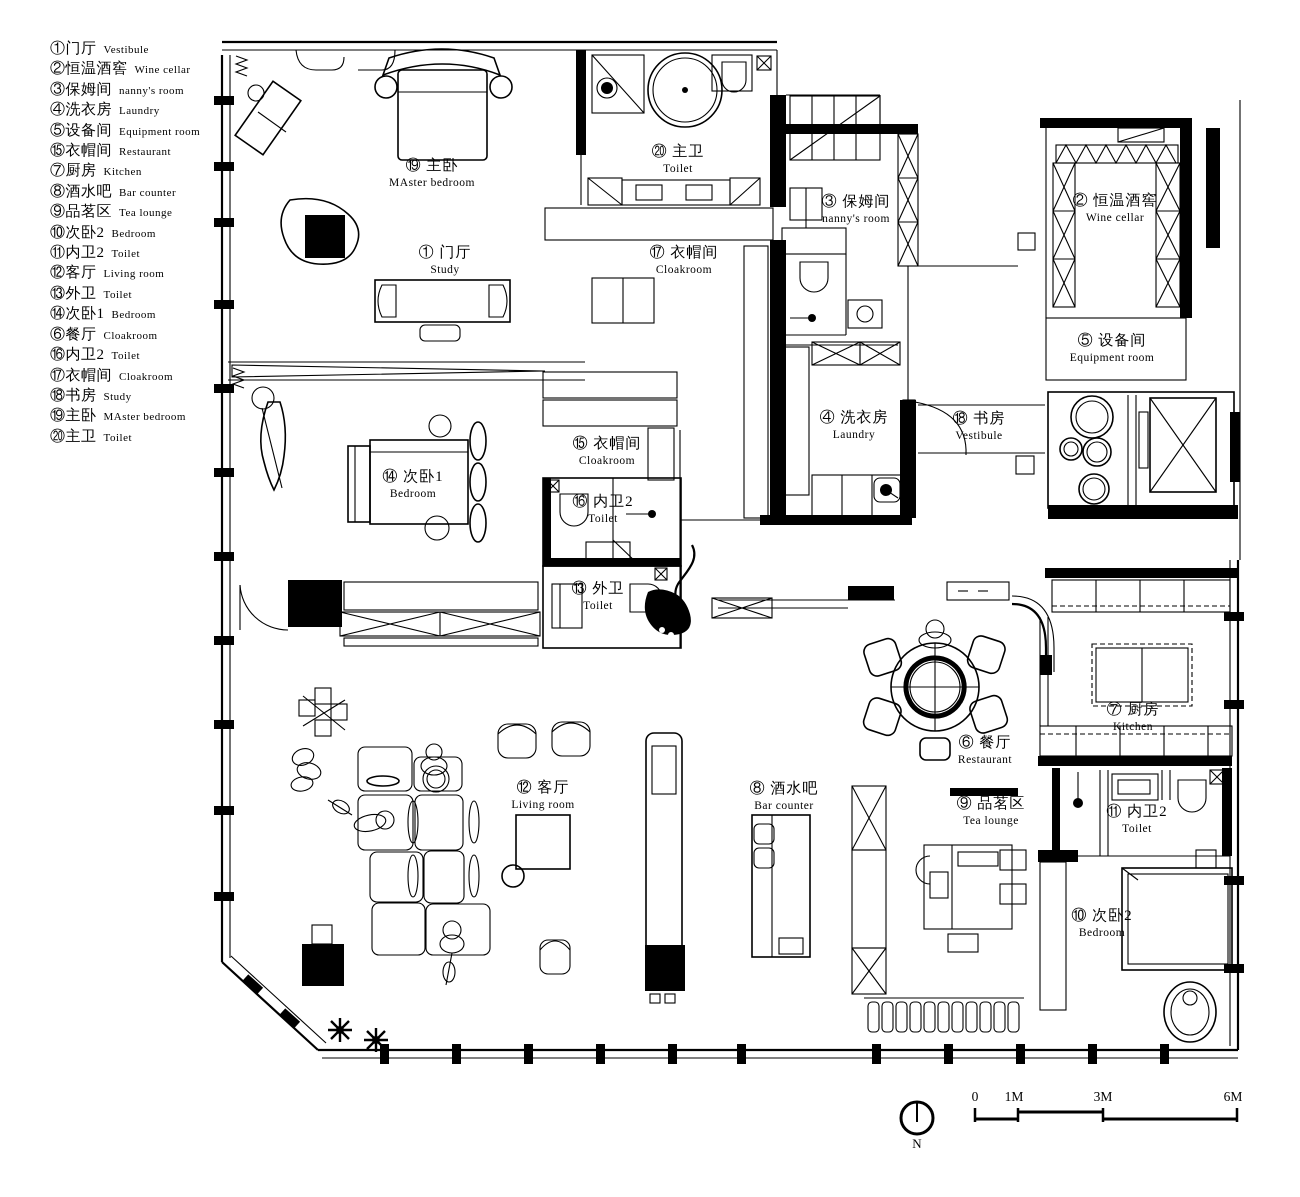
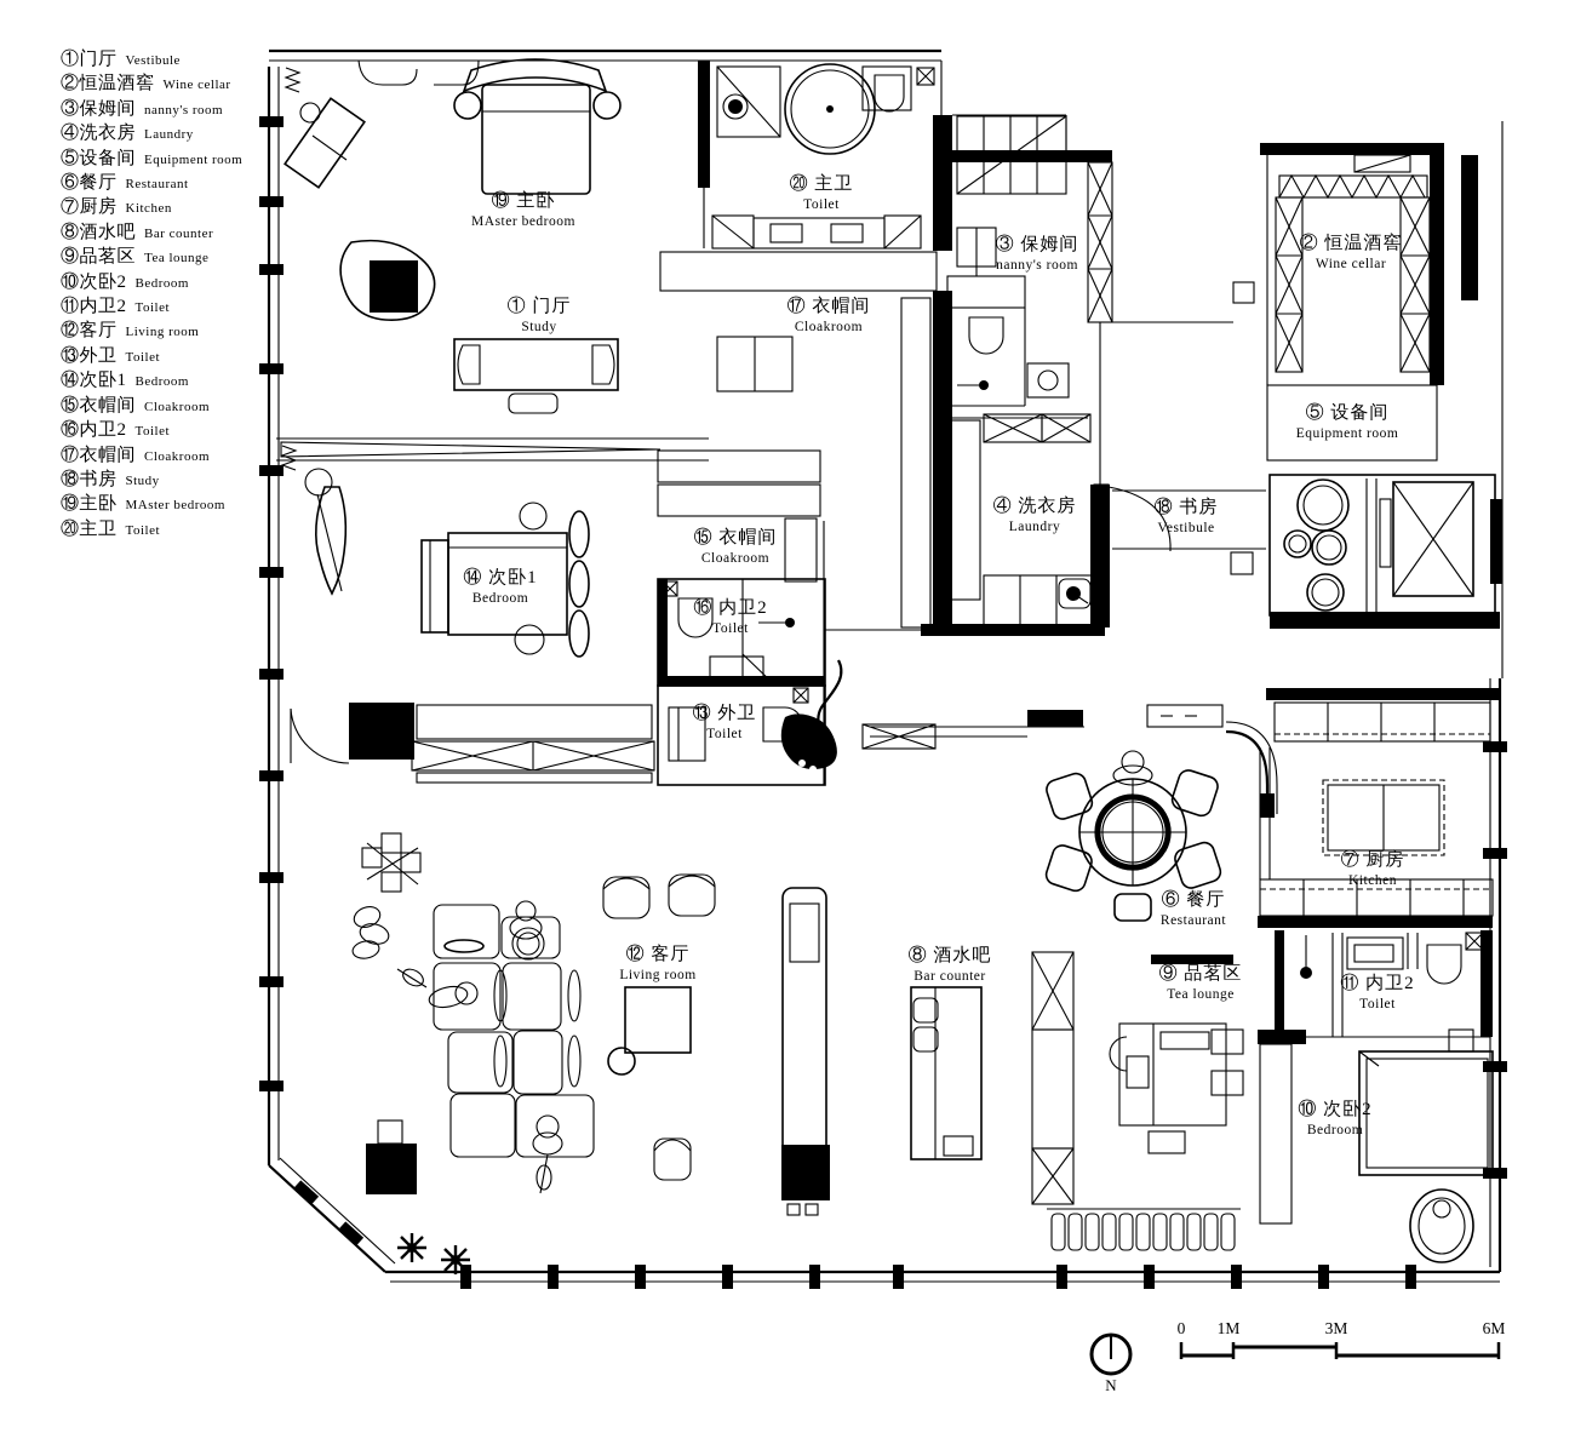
  0
  1M
  3M
  6M
  ①门厅
  Vestibule
  ②恒温酒窖
  Wine cellar
  ③保姆间
  nanny's room
  ④洗衣房
  Laundry
  ⑤设备间
  Equipment room
- ⑮衣帽间
+ ⑥餐厅
  Restaurant
  ⑦厨房
  Kitchen
  ⑧酒水吧
  Bar counter
  ⑨品茗区
  Tea lounge
  ⑩次卧2
  Bedroom
  ⑪内卫2
  Toilet
  ⑫客厅
  Living room
  ⑬外卫
  Toilet
  ⑭次卧1
  Bedroom
- ⑥餐厅
+ ⑮衣帽间
  Cloakroom
  ⑯内卫2
  Toilet
  ⑰衣帽间
  Cloakroom
  ⑱书房
  Study
  ⑲主卧
  MAster bedroom
  ⑳主卫
  Toilet
  ⑱ 书房
  Vestibule
  ② 恒温酒窖
  Wine cellar
  ③ 保姆间
  nanny's room
  ④ 洗衣房
  Laundry
  ⑤ 设备间
  Equipment room
  ⑥ 餐厅
  Restaurant
  ⑦ 厨房
  Kitchen
  ⑧ 酒水吧
  Bar counter
  ⑨ 品茗区
  Tea lounge
  ⑩ 次卧2
  Bedroom
  ⑪ 内卫2
  Toilet
  ⑫ 客厅
  Living room
  ⑬ 外卫
  Toilet
  ⑭ 次卧1
  Bedroom
  ⑮ 衣帽间
  Cloakroom
  ⑯ 内卫2
  Toilet
  ⑰ 衣帽间
  Cloakroom
  ① 门厅
  Study
  ⑲ 主卧
  MAster bedroom
  ⑳ 主卫
  Toilet
  N
